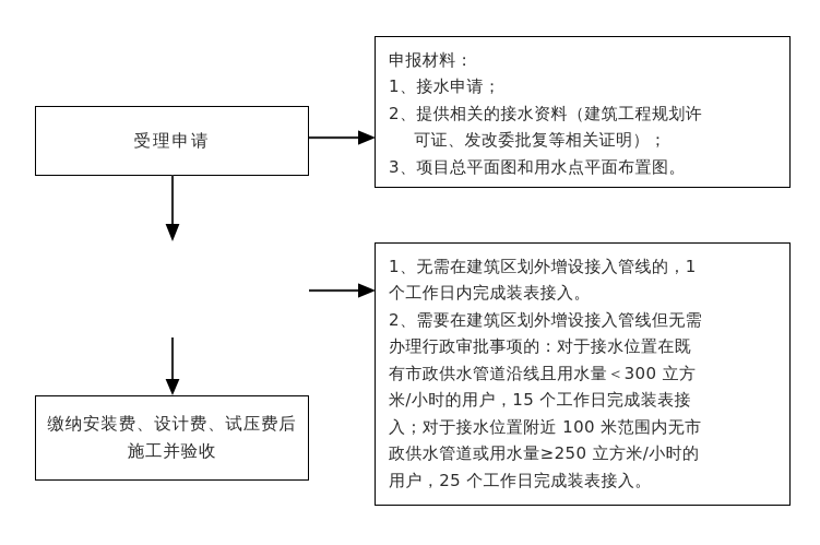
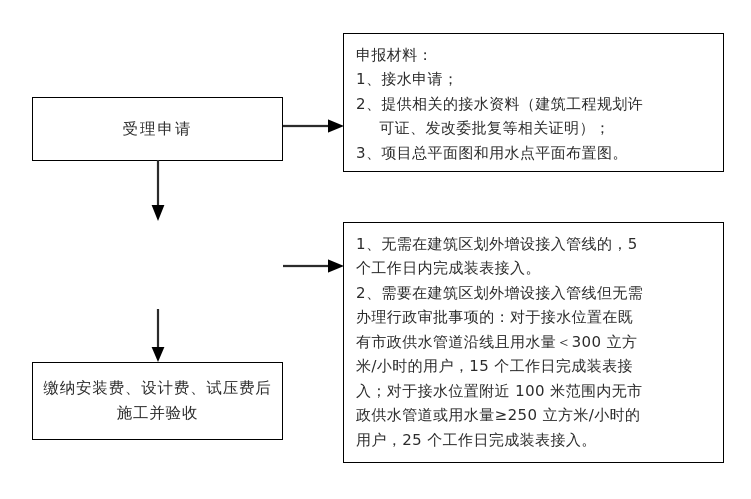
  受理申请
  缴纳安装费、设计费、试压费后施工并验收
  申报材料：
  1、接水申请；
  2、提供相关的接水资料（建筑工程规划许
  可证、发改委批复等相关证明）；
  3、项目总平面图和用水点平面布置图。
- 1、无需在建筑区划外增设接入管线的，1
+ 1、无需在建筑区划外增设接入管线的，5
  个工作日内完成装表接入。
  2、需要在建筑区划外增设接入管线但无需
  办理行政审批事项的：对于接水位置在既
  有市政供水管道沿线且用水量＜300 立方
  米/小时的用户，15 个工作日完成装表接
  入；对于接水位置附近 100 米范围内无市
  政供水管道或用水量≥250 立方米/小时的
  用户，25 个工作日完成装表接入。
